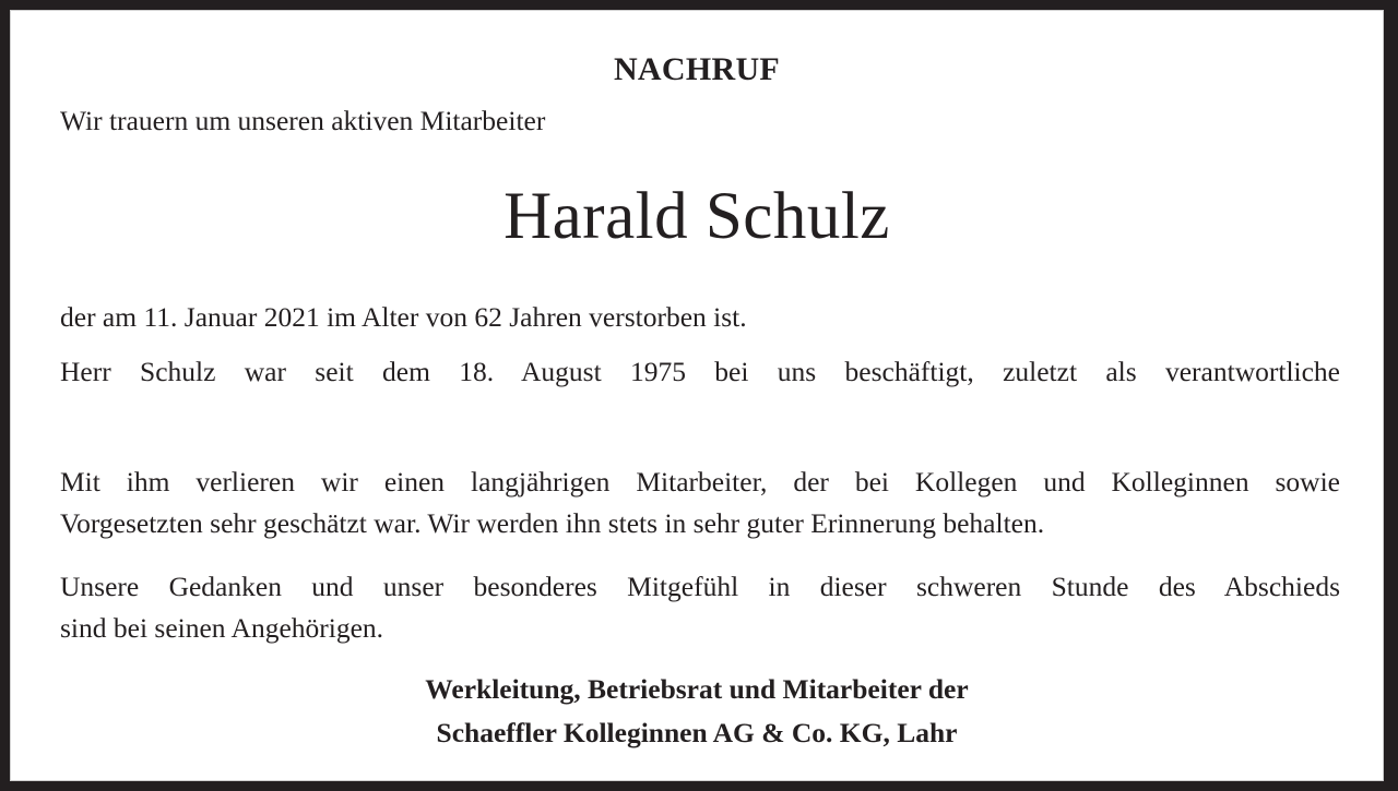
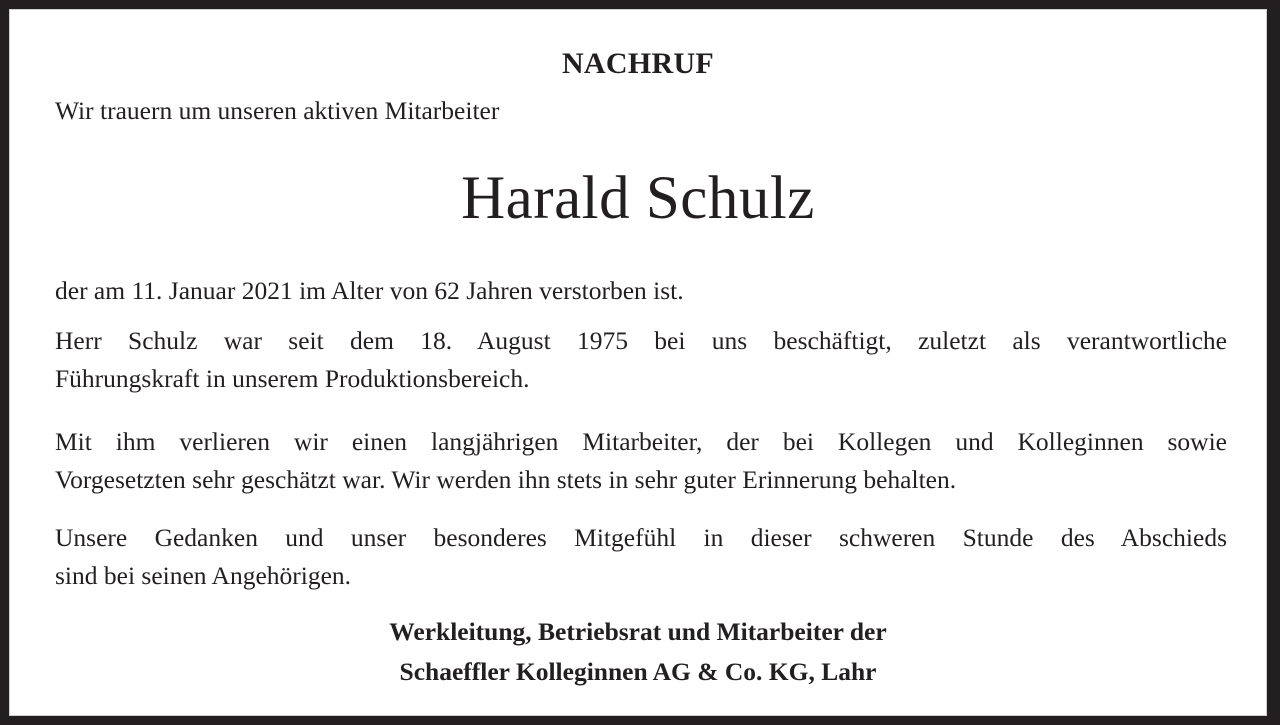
  NACHRUF
  Wir trauern um unseren aktiven Mitarbeiter
  Harald Schulz
  der am 11. Januar 2021 im Alter von 62 Jahren verstorben ist.
  Herr Schulz war seit dem 18. August 1975 bei uns beschäftigt, zuletzt als verantwortliche
+ Führungskraft in unserem Produktionsbereich.
  Mit ihm verlieren wir einen langjährigen Mitarbeiter, der bei Kollegen und Kolleginnen sowie
  Vorgesetzten sehr geschätzt war. Wir werden ihn stets in sehr guter Erinnerung behalten.
  Unsere Gedanken und unser besonderes Mitgefühl in dieser schweren Stunde des Abschieds
  sind bei seinen Angehörigen.
  Werkleitung, Betriebsrat und Mitarbeiter der
  Schaeffler Kolleginnen AG & Co. KG, Lahr
